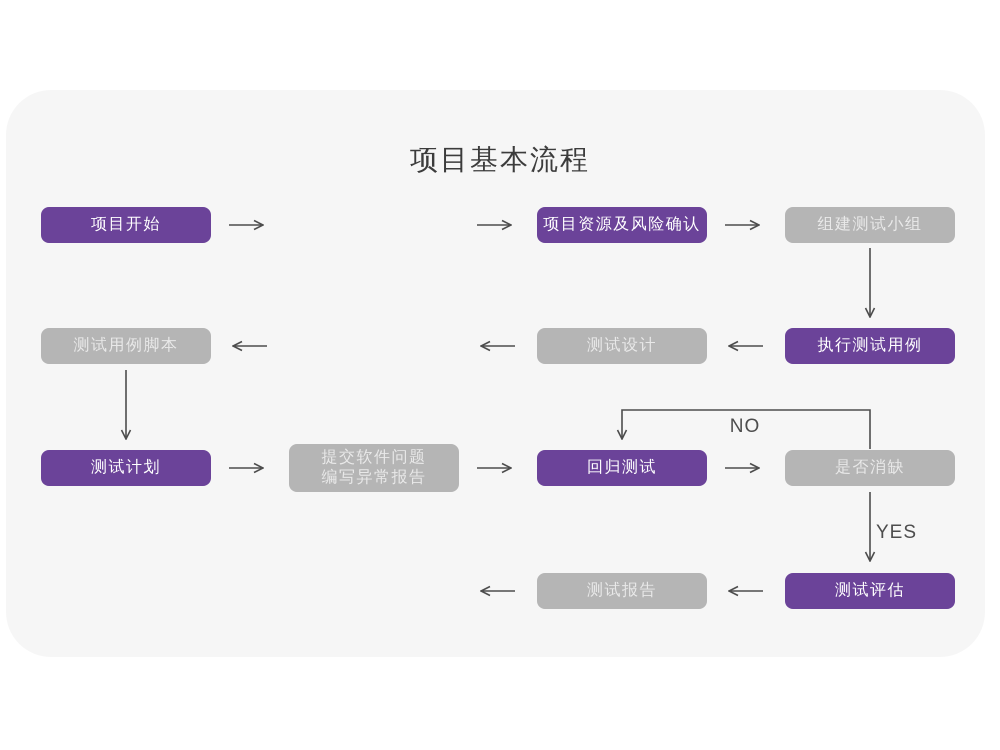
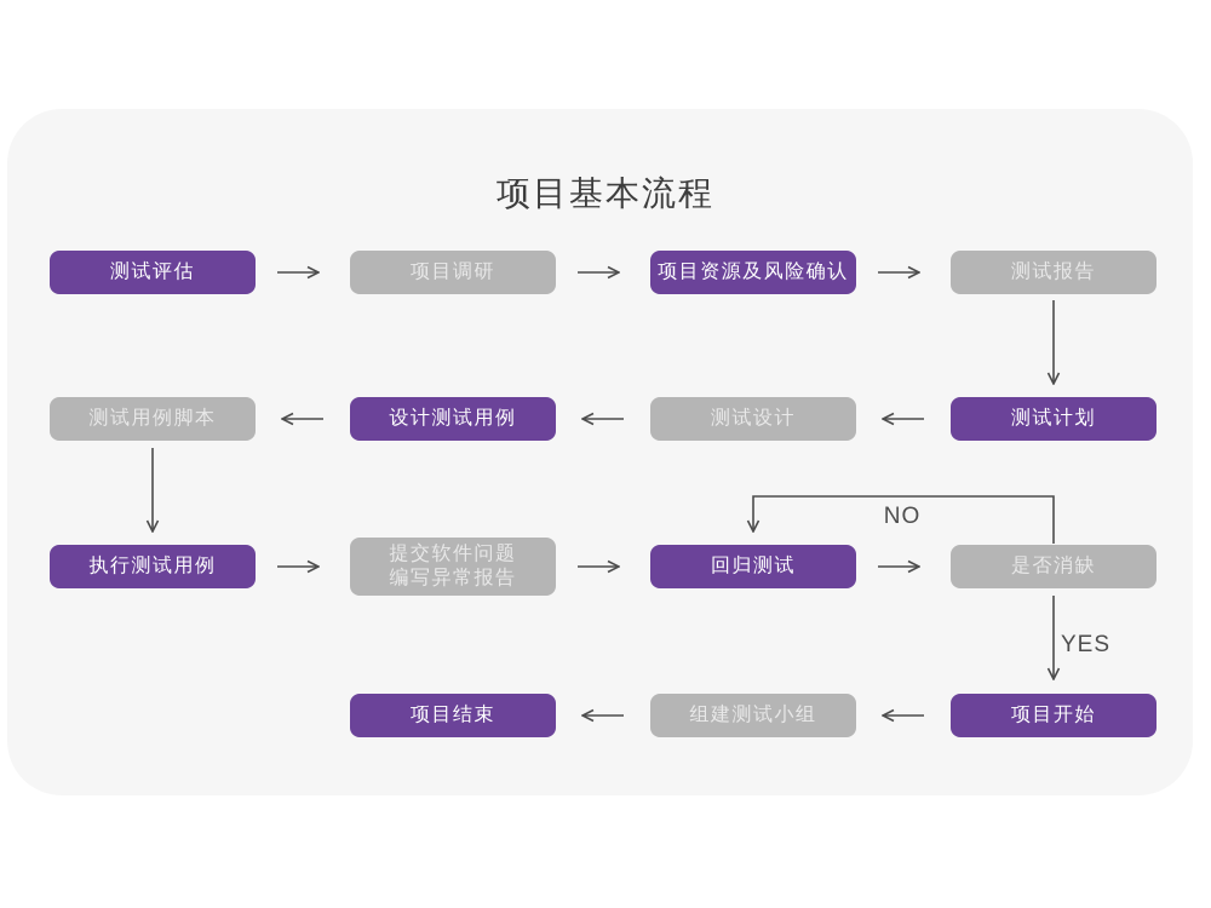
  项目基本流程
- 项目开始
+ 测试评估
+ 项目调研
  项目资源及风险确认
- 组建测试小组
+ 测试报告
- 执行测试用例
+ 测试计划
  测试设计
+ 设计测试用例
  测试用例脚本
- 测试计划
+ 执行测试用例
  提交软件问题
  编写异常报告
  回归测试
  是否消缺
- 测试评估
+ 项目开始
- 测试报告
+ 组建测试小组
+ 项目结束
  NO
  YES
